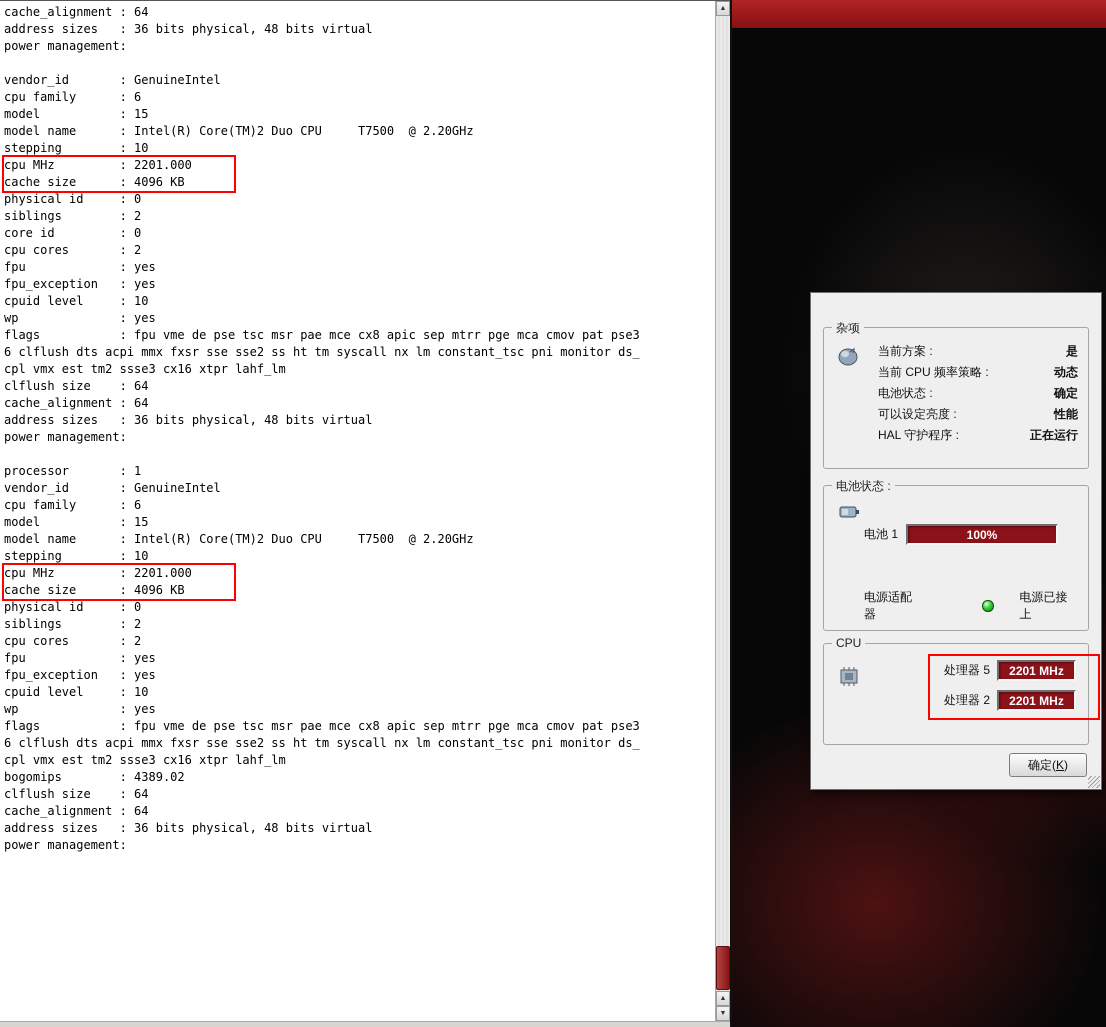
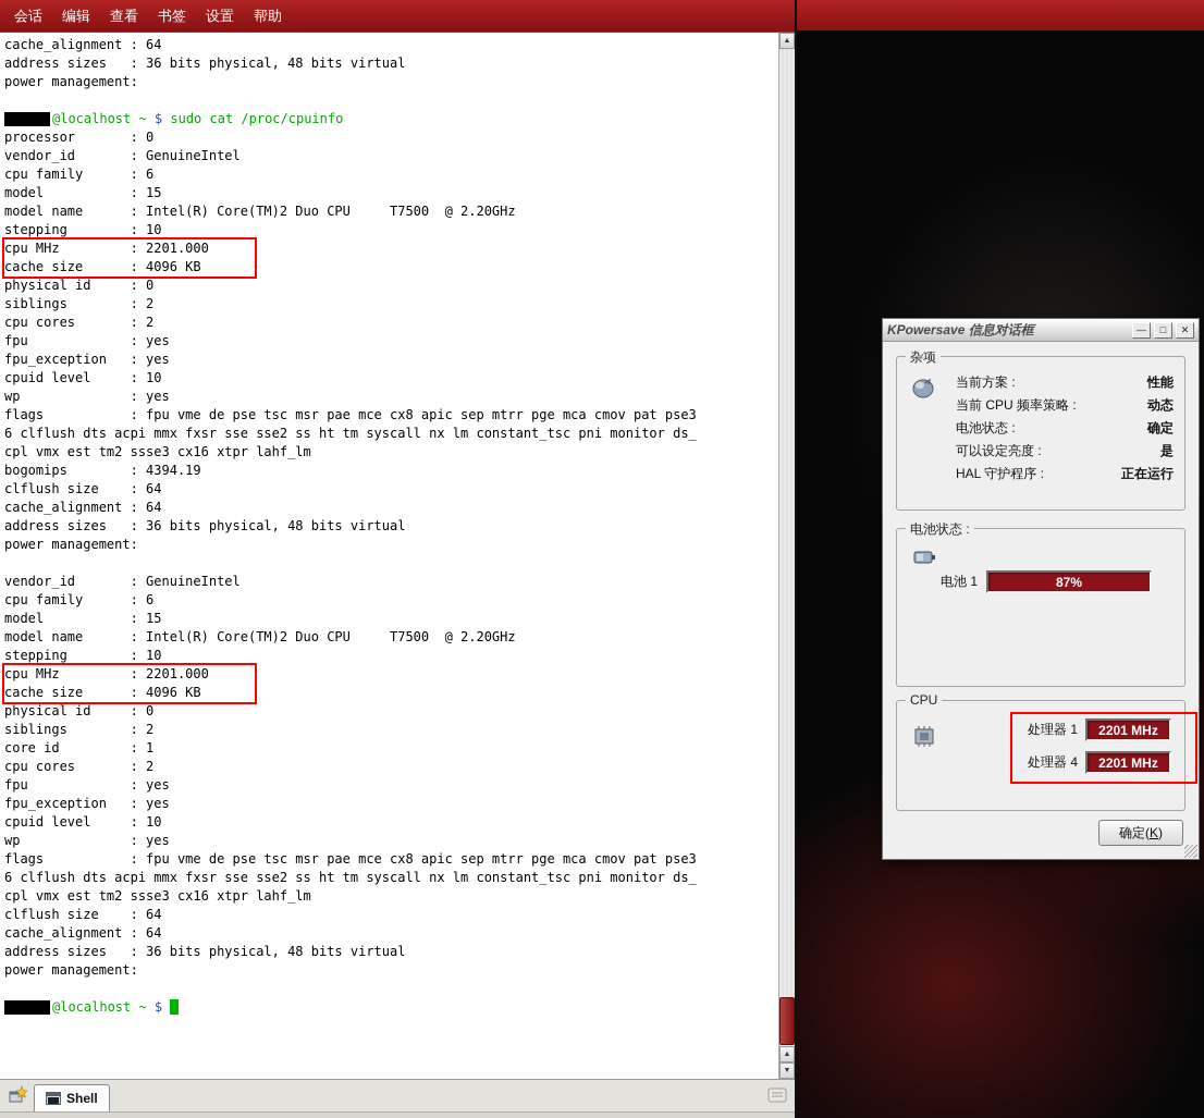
+ 会话
+ 编辑
+ 查看
+ 书签
+ 设置
+ 帮助
  cache_alignment : 64
  address sizes : 36 bits physical, 48 bits virtual
  power management:
+ @localhost ~ $ sudo cat /proc/cpuinfo
+ processor : 0
  vendor_id : GenuineIntel
  cpu family : 6
  model : 15
  model name : Intel(R) Core(TM)2 Duo CPU T7500 @ 2.20GHz
  stepping : 10
  cpu MHz : 2201.000
  cache size : 4096 KB
  physical id : 0
  siblings : 2
- core id : 0
  cpu cores : 2
  fpu : yes
  fpu_exception : yes
  cpuid level : 10
  wp : yes
  flags : fpu vme de pse tsc msr pae mce cx8 apic sep mtrr pge mca cmov pat pse3
  6 clflush dts acpi mmx fxsr sse sse2 ss ht tm syscall nx lm constant_tsc pni monitor ds_
  cpl vmx est tm2 ssse3 cx16 xtpr lahf_lm
+ bogomips : 4394.19
  clflush size : 64
  cache_alignment : 64
  address sizes : 36 bits physical, 48 bits virtual
  power management:
- processor : 1
  vendor_id : GenuineIntel
  cpu family : 6
  model : 15
  model name : Intel(R) Core(TM)2 Duo CPU T7500 @ 2.20GHz
  stepping : 10
  cpu MHz : 2201.000
  cache size : 4096 KB
  physical id : 0
  siblings : 2
+ core id : 1
  cpu cores : 2
  fpu : yes
  fpu_exception : yes
  cpuid level : 10
  wp : yes
  flags : fpu vme de pse tsc msr pae mce cx8 apic sep mtrr pge mca cmov pat pse3
  6 clflush dts acpi mmx fxsr sse sse2 ss ht tm syscall nx lm constant_tsc pni monitor ds_
  cpl vmx est tm2 ssse3 cx16 xtpr lahf_lm
- bogomips : 4389.02
  clflush size : 64
  cache_alignment : 64
  address sizes : 36 bits physical, 48 bits virtual
  power management:
+ @localhost ~ $
+ Shell
+ KPowersave 信息对话框
+ —
+ □
+ ✕
  杂项
  当前方案 :
- 是
+ 性能
  当前 CPU 频率策略 :
  动态
  电池状态 :
  确定
  可以设定亮度 :
- 性能
+ 是
  HAL 守护程序 :
  正在运行
  电池状态 :
  电池 1
- 100%
+ 87%
- 电源适配器
- 电源已接上
  CPU
- 处理器 5
+ 处理器 1
  2201 MHz
- 处理器 2
+ 处理器 4
  2201 MHz
  确定(K)
